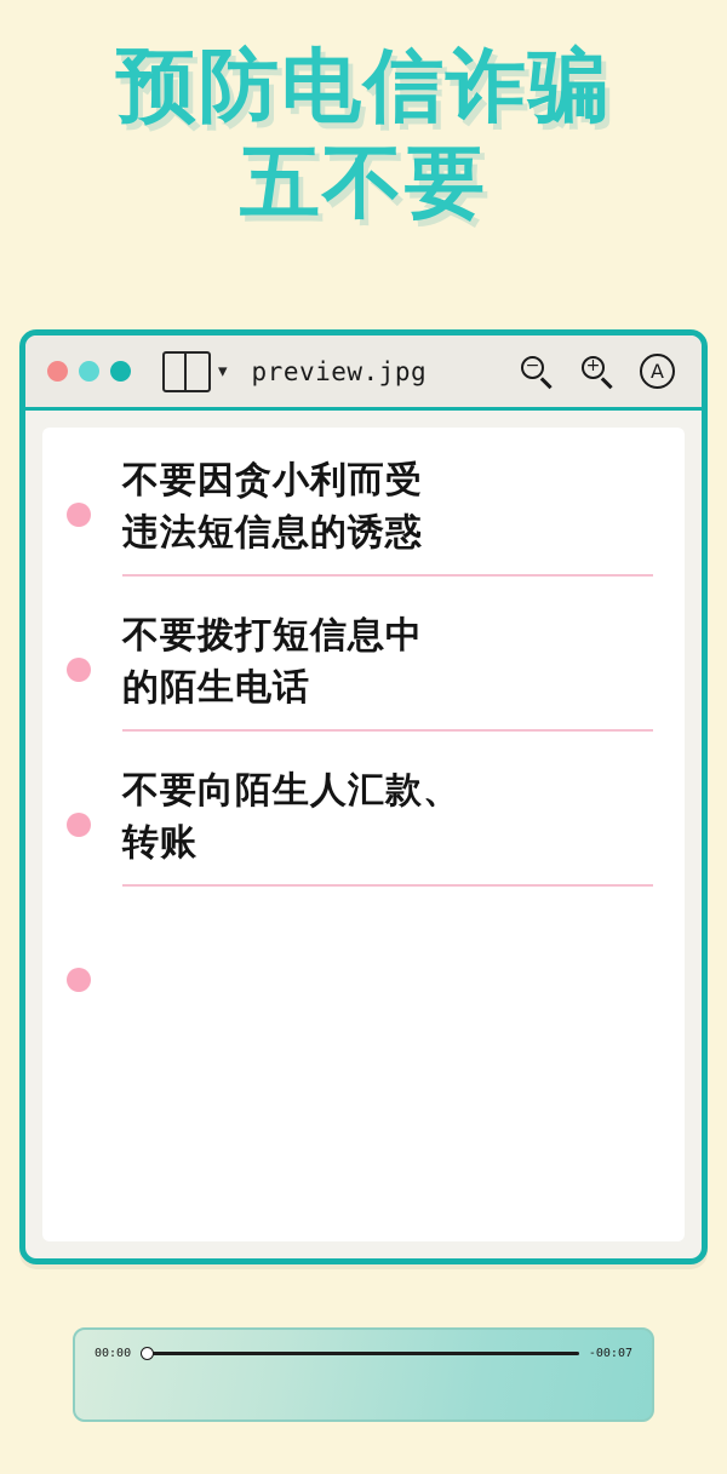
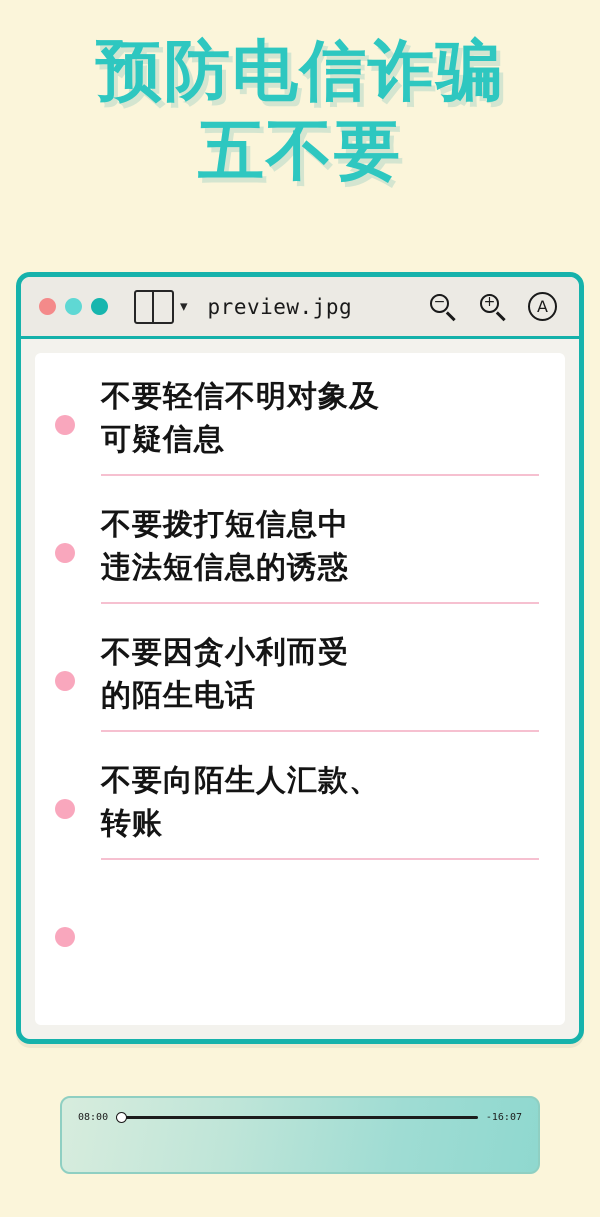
  预防电信诈骗
  五不要
  ▾
  preview.jpg
  −
  +
  A
+ 不要轻信不明对象及
+ 可疑信息
- 不要因贪小利而受
+ 不要拨打短信息中
  违法短信息的诱惑
- 不要拨打短信息中
+ 不要因贪小利而受
  的陌生电话
  不要向陌生人汇款、
  转账
- 00:00
+ 08:00
- -00:07
+ -16:07
